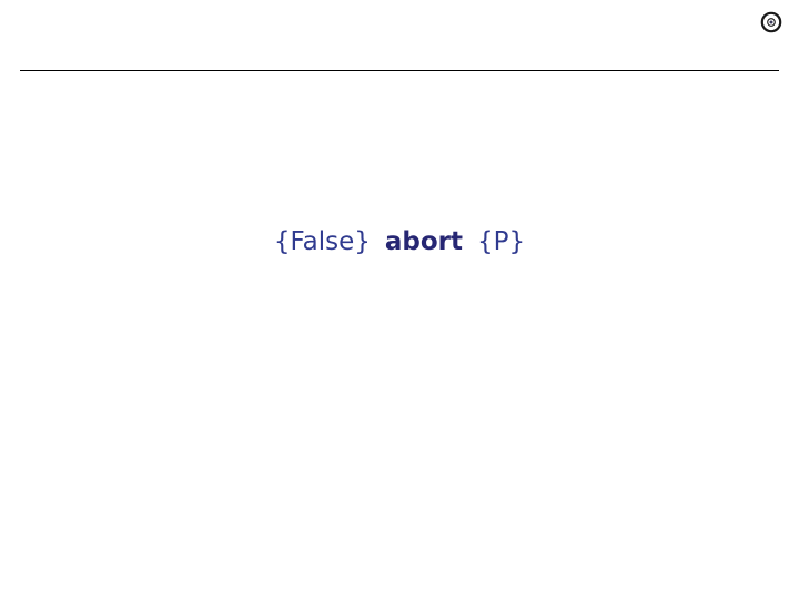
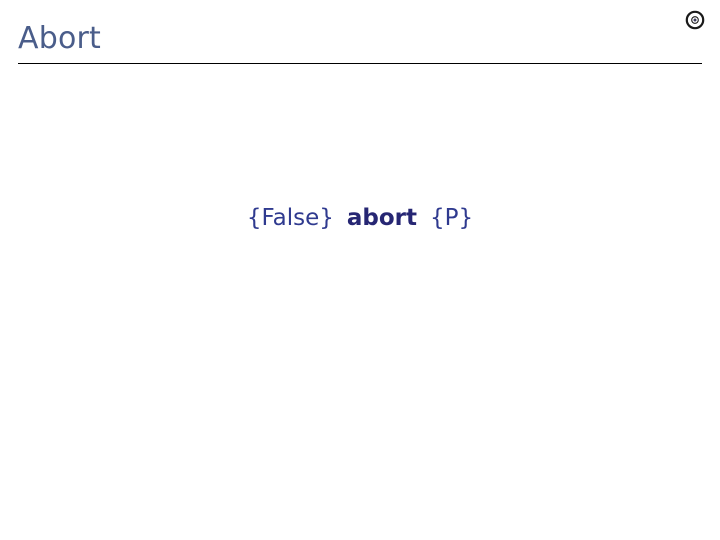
+ Abort
  {False} abort {P}
